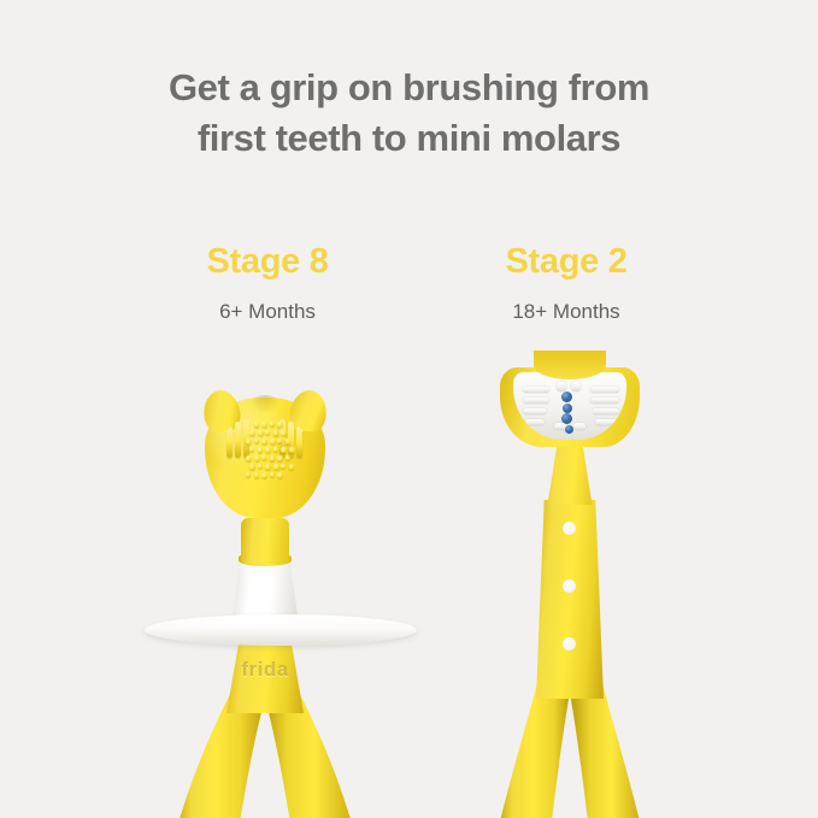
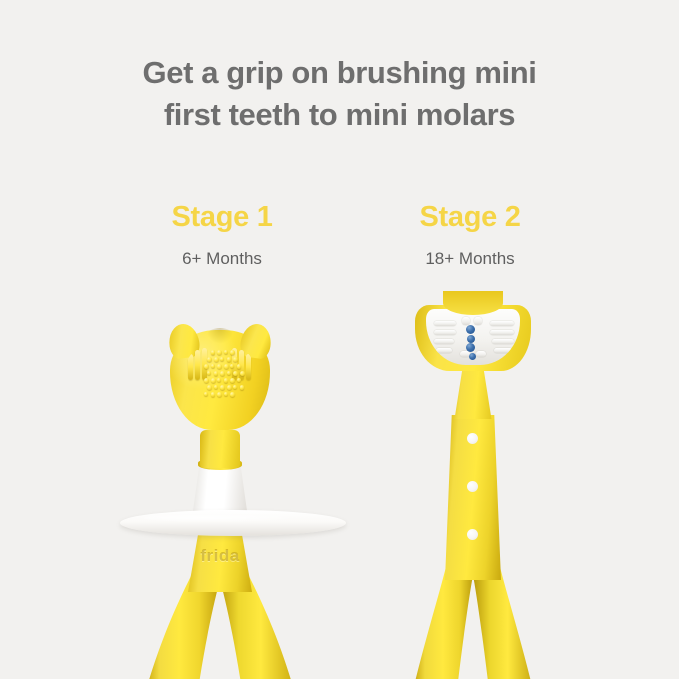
- Get a grip on brushing from
+ Get a grip on brushing mini
  first teeth to mini molars
- Stage 8
+ Stage 1
  6+ Months
  Stage 2
  18+ Months
  frida
